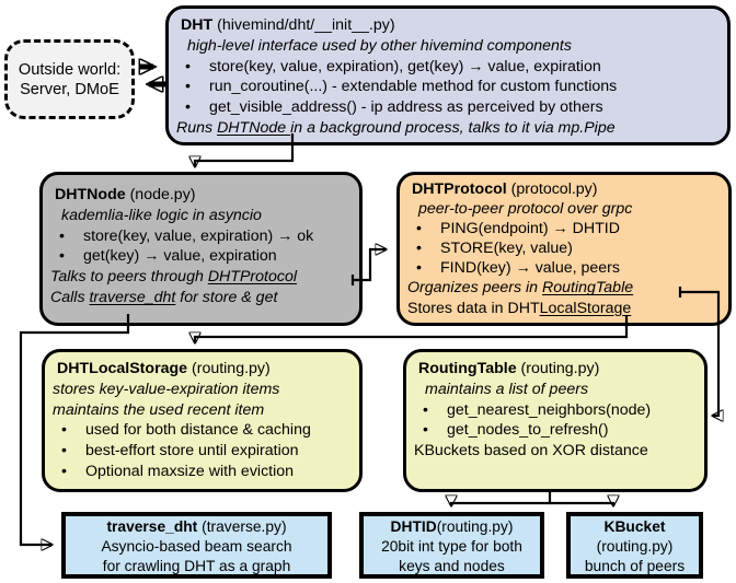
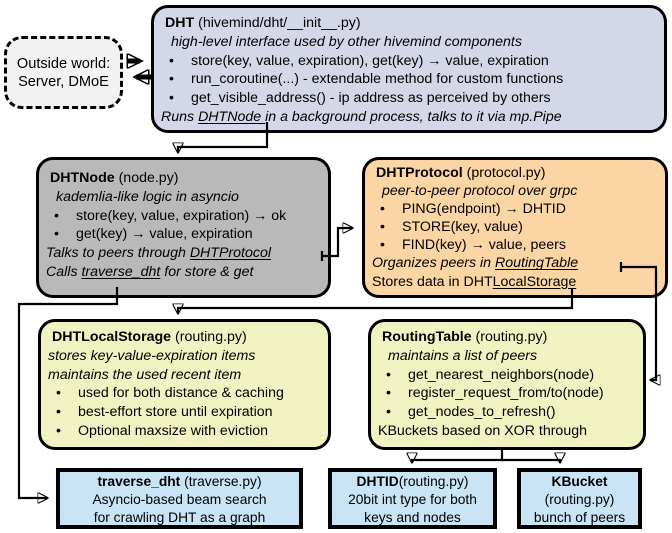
  Outside world:
  Server, DMoE
  DHT (hivemind/dht/__init__.py)
  high-level interface used by other hivemind components
  store(key, value, expiration), get(key) → value, expiration
  run_coroutine(...) - extendable method for custom functions
  get_visible_address() - ip address as perceived by others
  Runs DHTNode in a background process, talks to it via mp.Pipe
  DHTNode (node.py)
  kademlia-like logic in asyncio
  store(key, value, expiration) → ok
  get(key) → value, expiration
  Talks to peers through DHTProtocol
  Calls traverse_dht for store & get
  DHTProtocol (protocol.py)
  peer-to-peer protocol over grpc
  PING(endpoint) → DHTID
  STORE(key, value)
  FIND(key) → value, peers
  Organizes peers in RoutingTable
  Stores data in DHTLocalStorage
  DHTLocalStorage (routing.py)
  stores key-value-expiration items
  maintains the used recent item
  used for both distance & caching
  best-effort store until expiration
  Optional maxsize with eviction
  RoutingTable (routing.py)
  maintains a list of peers
  get_nearest_neighbors(node)
+ register_request_from/to(node)
  get_nodes_to_refresh()
- KBuckets based on XOR distance
+ KBuckets based on XOR through
  traverse_dht (traverse.py)
  Asyncio-based beam search
  for crawling DHT as a graph
  DHTID(routing.py)
  20bit int type for both
  keys and nodes
  KBucket
  (routing.py)
  bunch of peers
